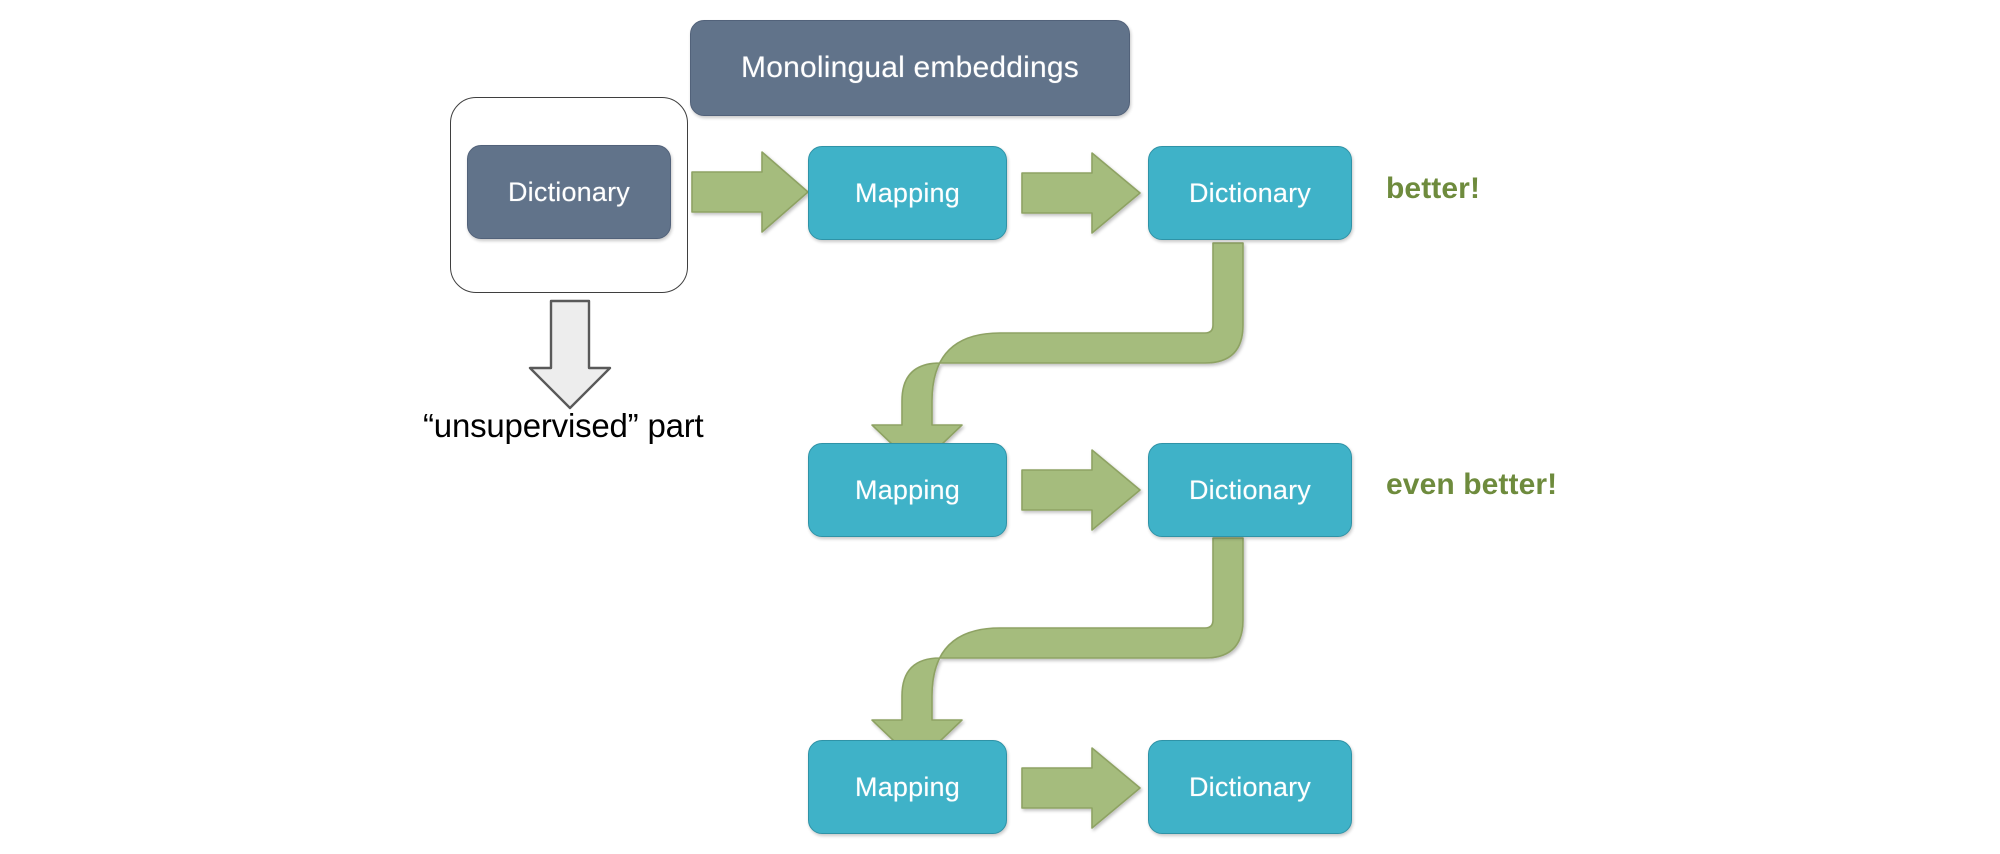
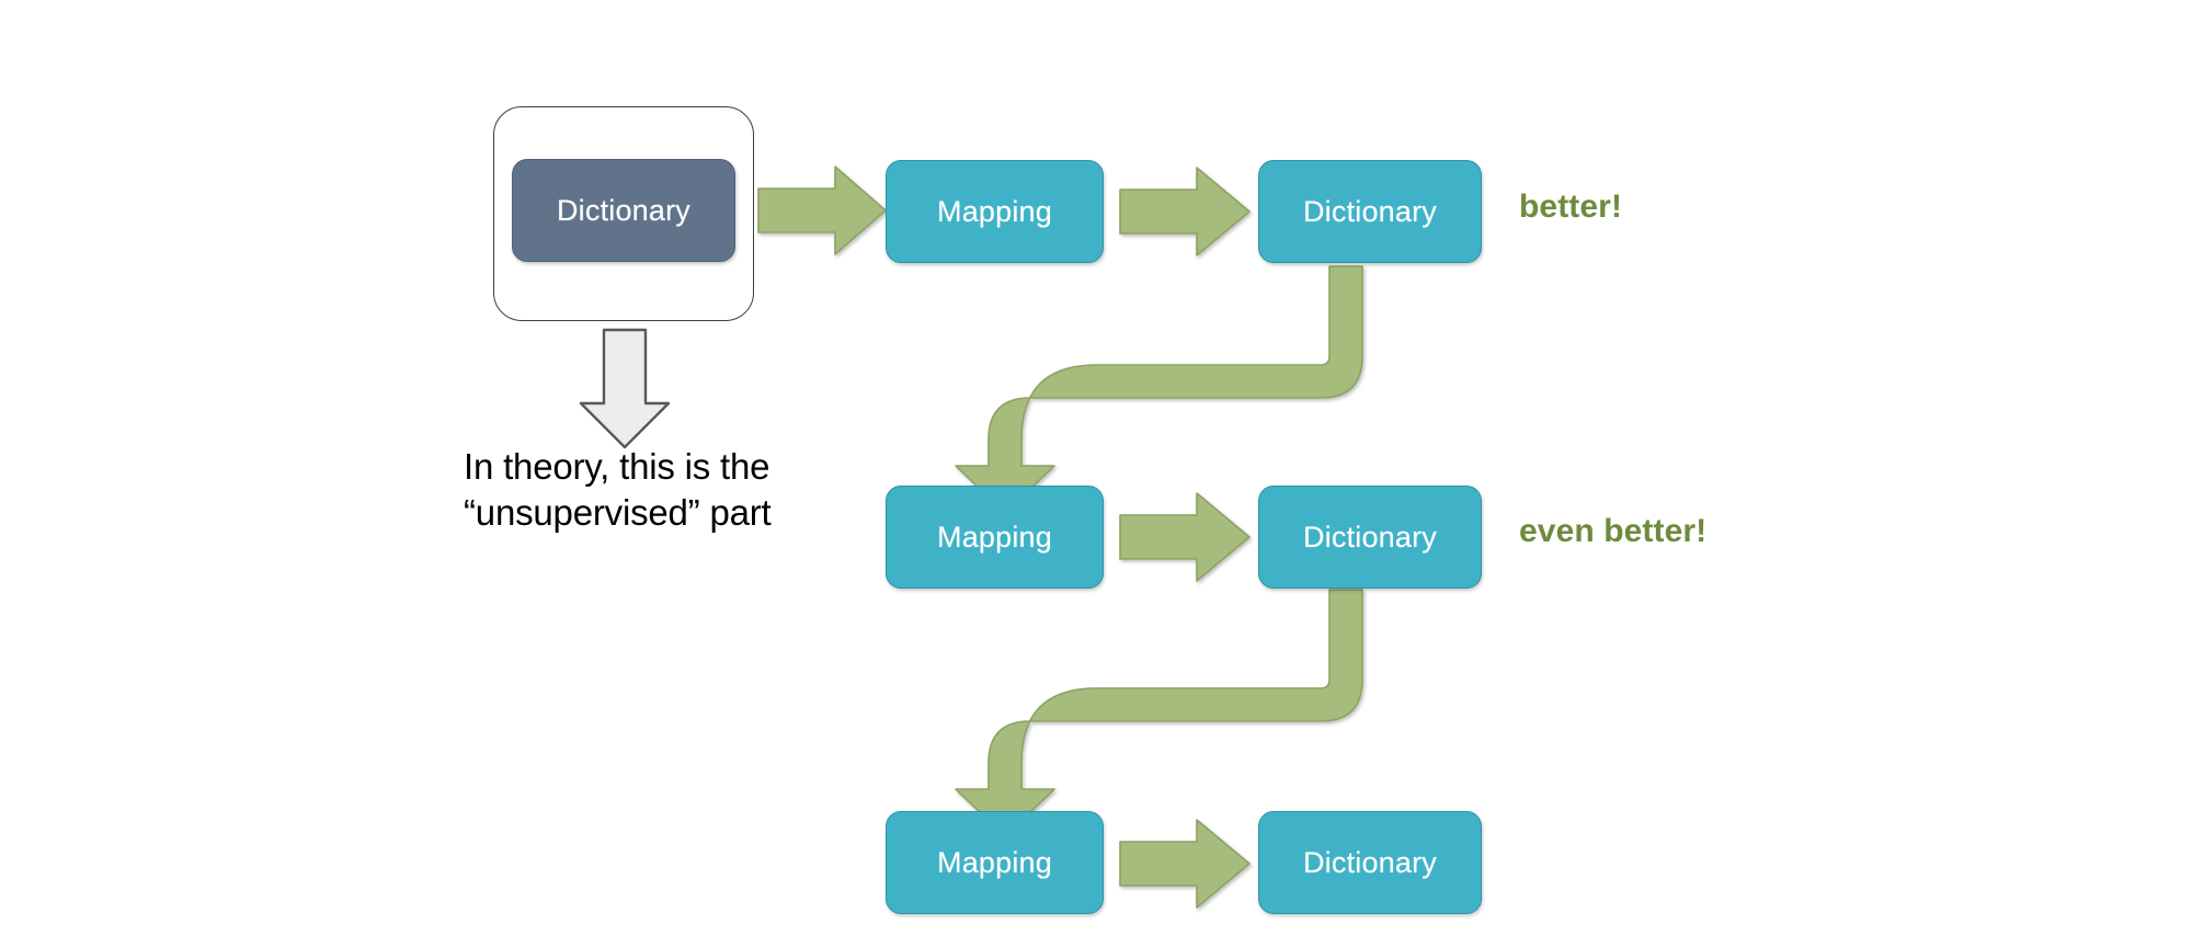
- Monolingual embeddings
  Dictionary
  Mapping
  Dictionary
  Mapping
  Dictionary
  Mapping
  Dictionary
  better!
  even better!
+ In theory, this is the
  “unsupervised” part
